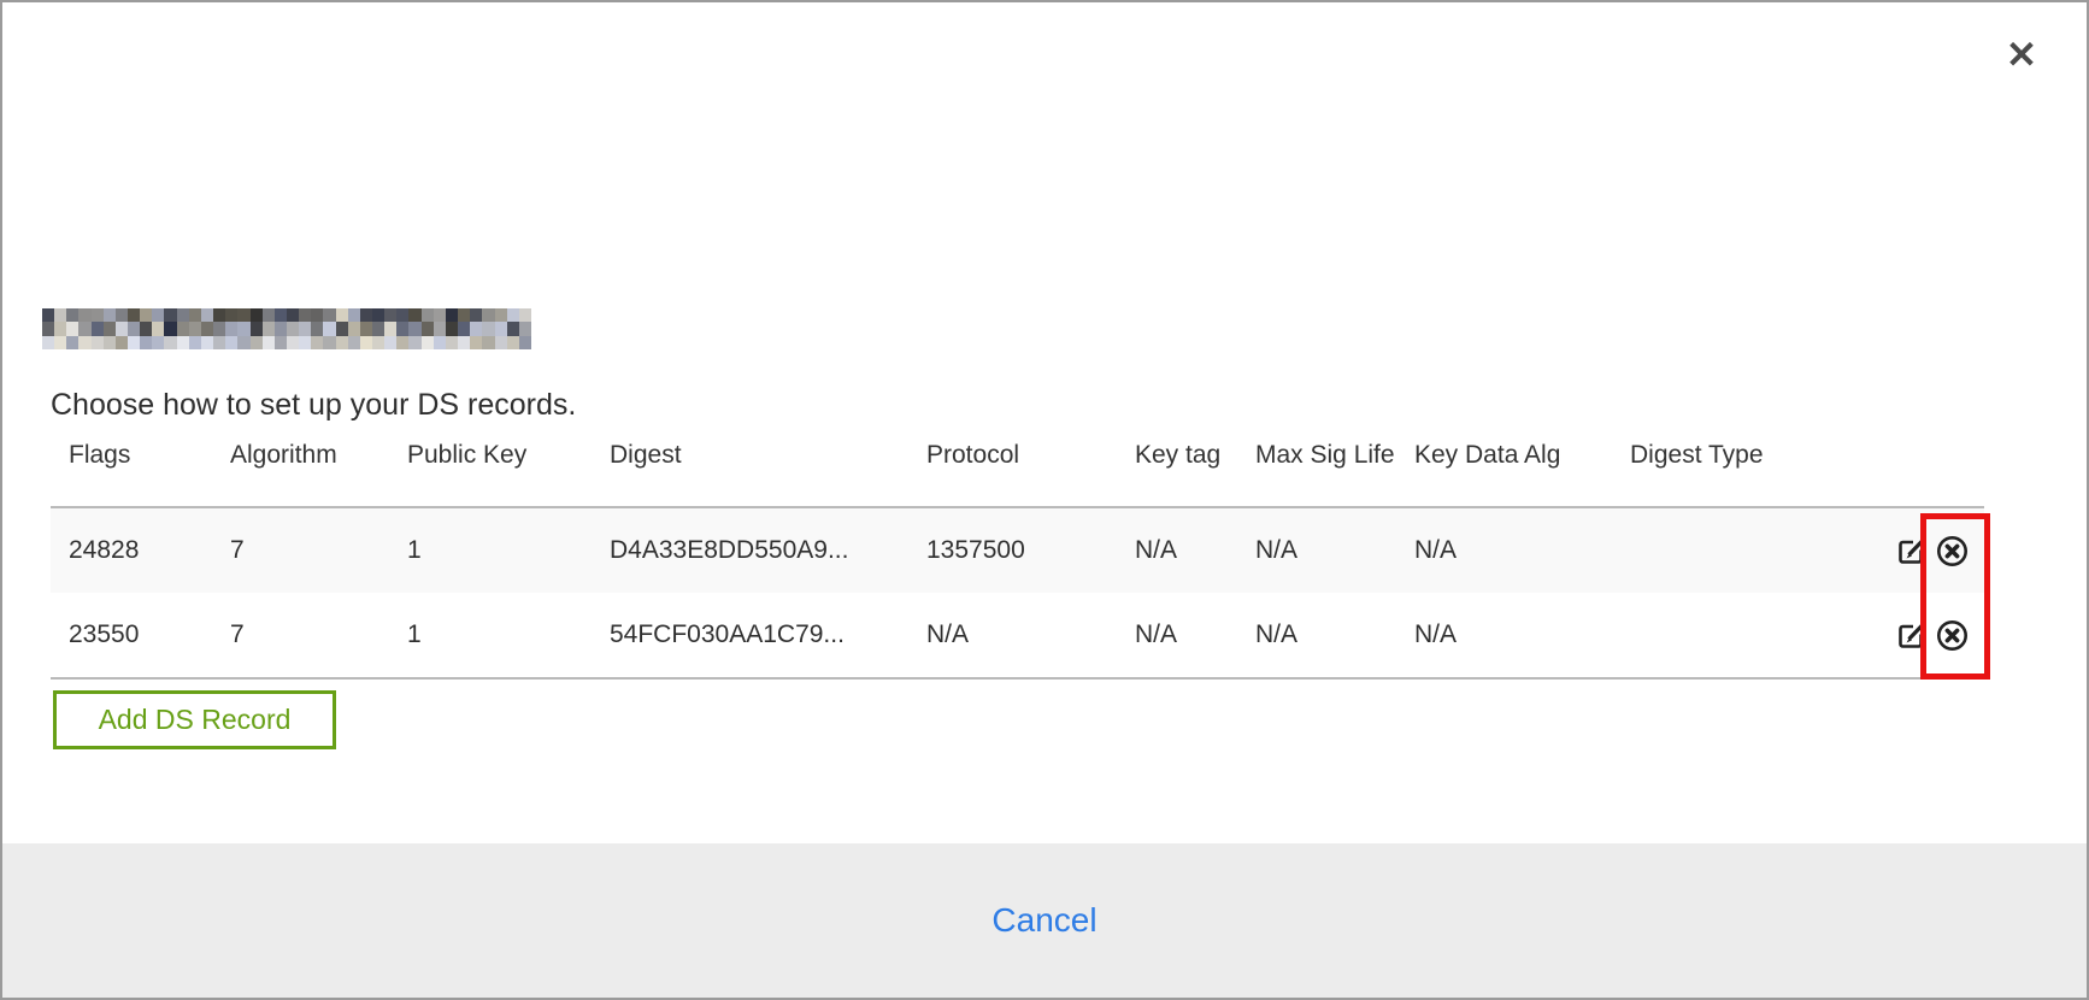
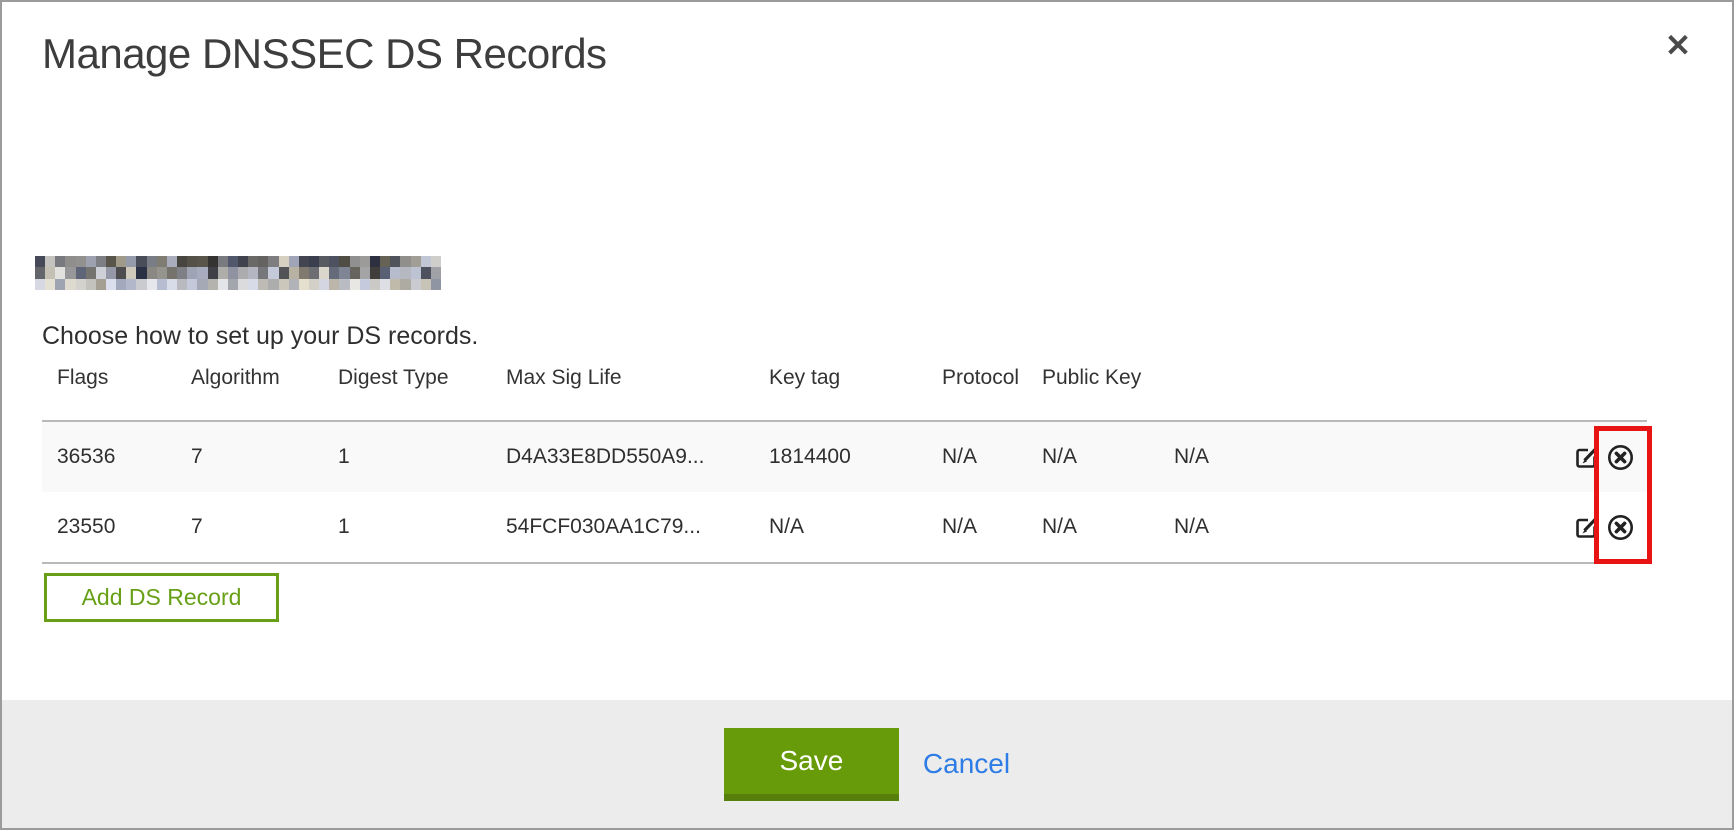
+ Manage DNSSEC DS Records
  ✕
  Choose how to set up your DS records.
  Flags
  Algorithm
- Public Key
+ Digest Type
- Digest
- Protocol
+ Max Sig Life
  Key tag
- Max Sig Life
+ Protocol
- Key Data Alg
- Digest Type
+ Public Key
- 24828
+ 36536
  7
  1
  D4A33E8DD550A9...
- 1357500
+ 1814400
  N/A
  N/A
  N/A
  23550
  7
  1
  54FCF030AA1C79...
  N/A
  N/A
  N/A
  N/A
  Add DS Record
+ Save
  Cancel
